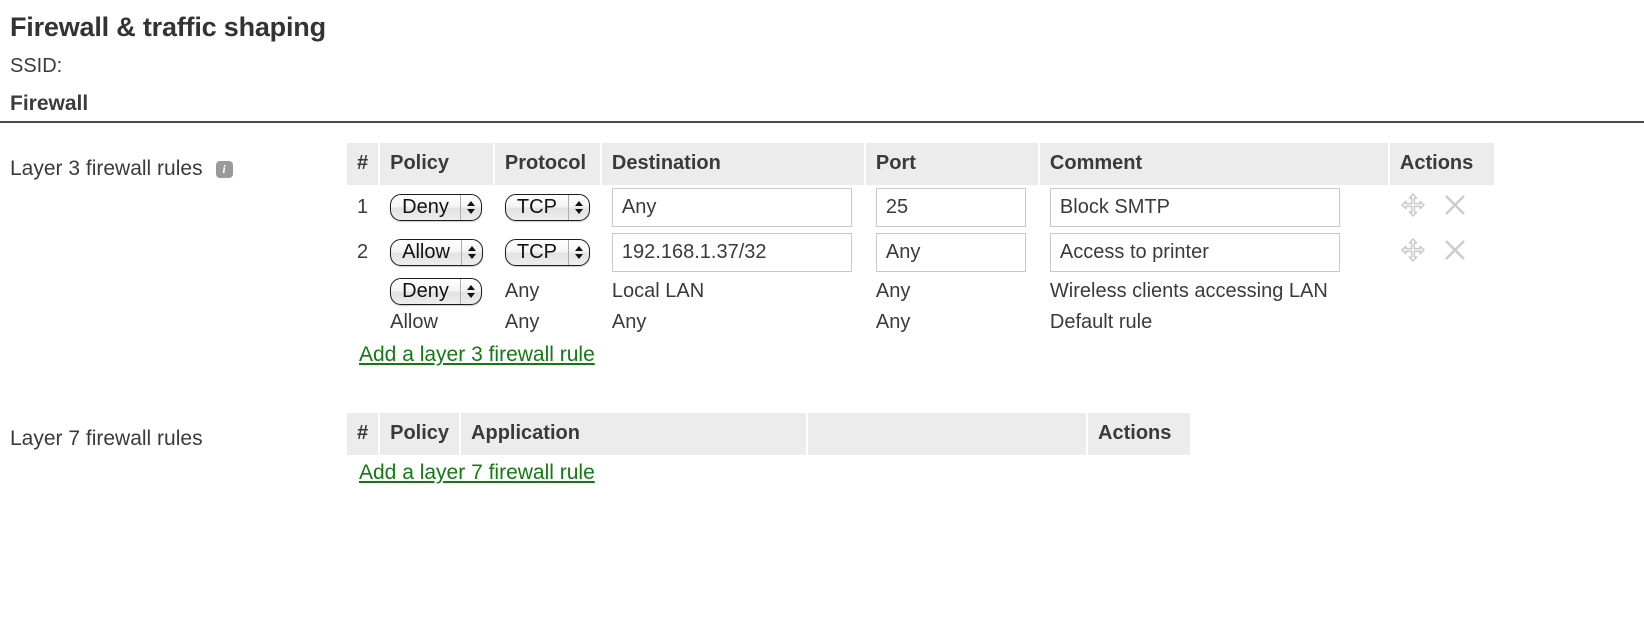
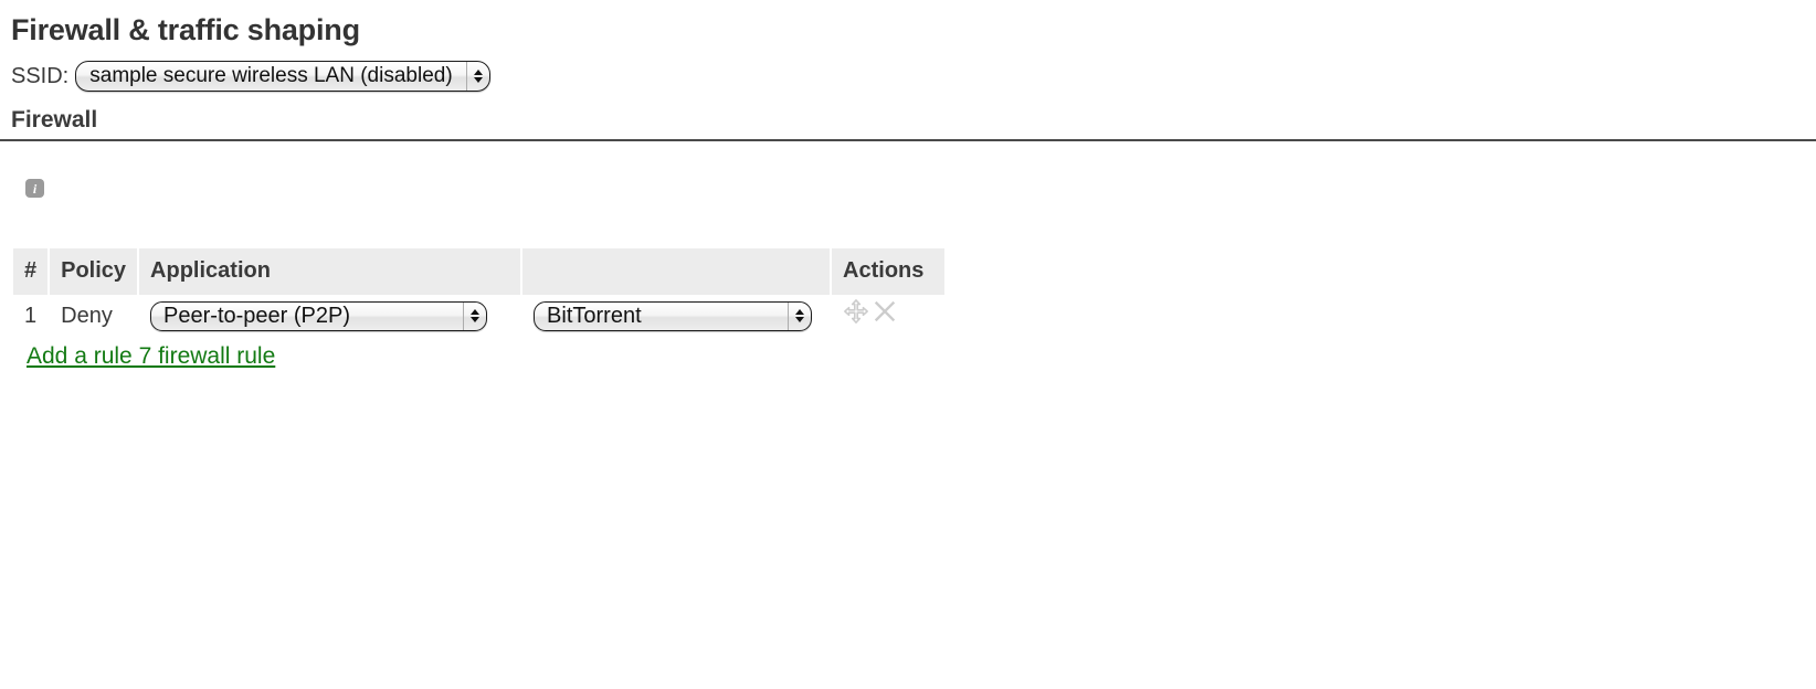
  Firewall & traffic shaping
  SSID:
+ sample secure wireless LAN (disabled)
  Firewall
- Layer 3 firewall rules
  i
- #	Policy	Protocol	Destination	Port	Comment	Actions
- 1	Deny	TCP	Any	25	Block SMTP
- 2	Allow	TCP	192.168.1.37/32	Any	Access to printer
- 	Deny	Any	Local LAN	Any	Wireless clients accessing LAN
- 	Allow	Any	Any	Any	Default rule
- Add a layer 3 firewall rule
- Layer 7 firewall rules
  #	Policy	Application		Actions
+ 1	Deny	Peer-to-peer (P2P)	BitTorrent
- Add a layer 7 firewall rule
+ Add a rule 7 firewall rule
